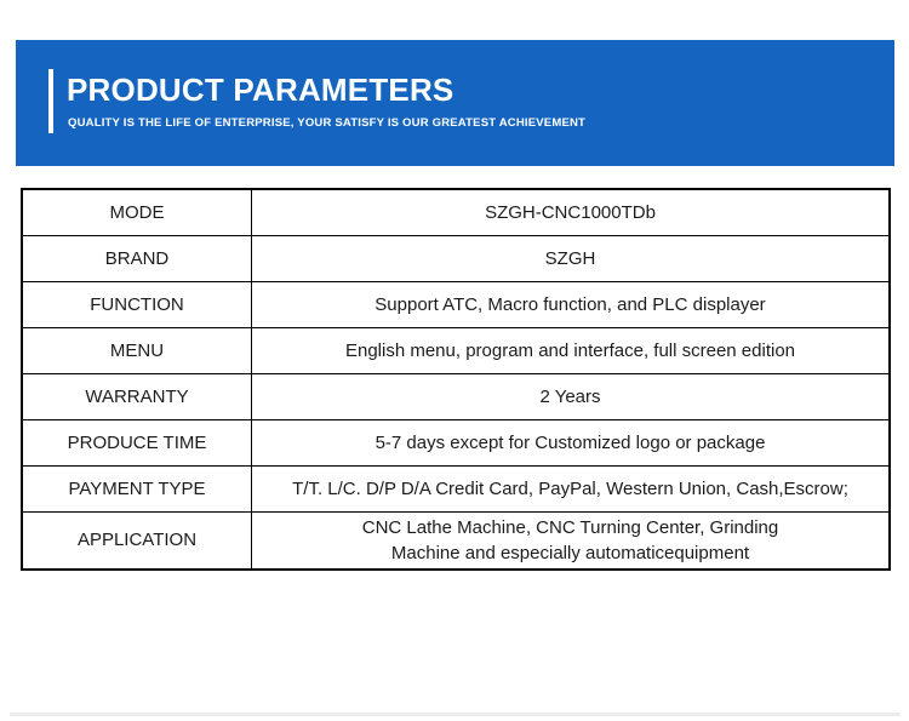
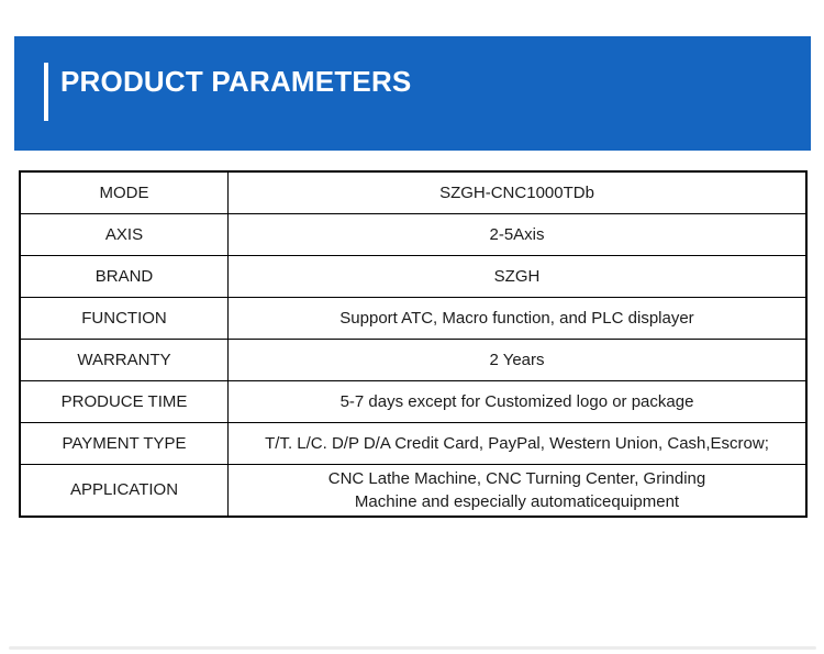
  PRODUCT PARAMETERS
- QUALITY IS THE LIFE OF ENTERPRISE, YOUR SATISFY IS OUR GREATEST ACHIEVEMENT
  MODE	SZGH-CNC1000TDb
+ AXIS	2-5Axis
  BRAND	SZGH
  FUNCTION	Support ATC, Macro function, and PLC displayer
- MENU	English menu, program and interface, full screen edition
  WARRANTY	2 Years
  PRODUCE TIME	5-7 days except for Customized logo or package
  PAYMENT TYPE	T/T. L/C. D/P D/A Credit Card, PayPal, Western Union, Cash,Escrow;
  APPLICATION	CNC Lathe Machine, CNC Turning Center, Grinding Machine and especially automaticequipment
